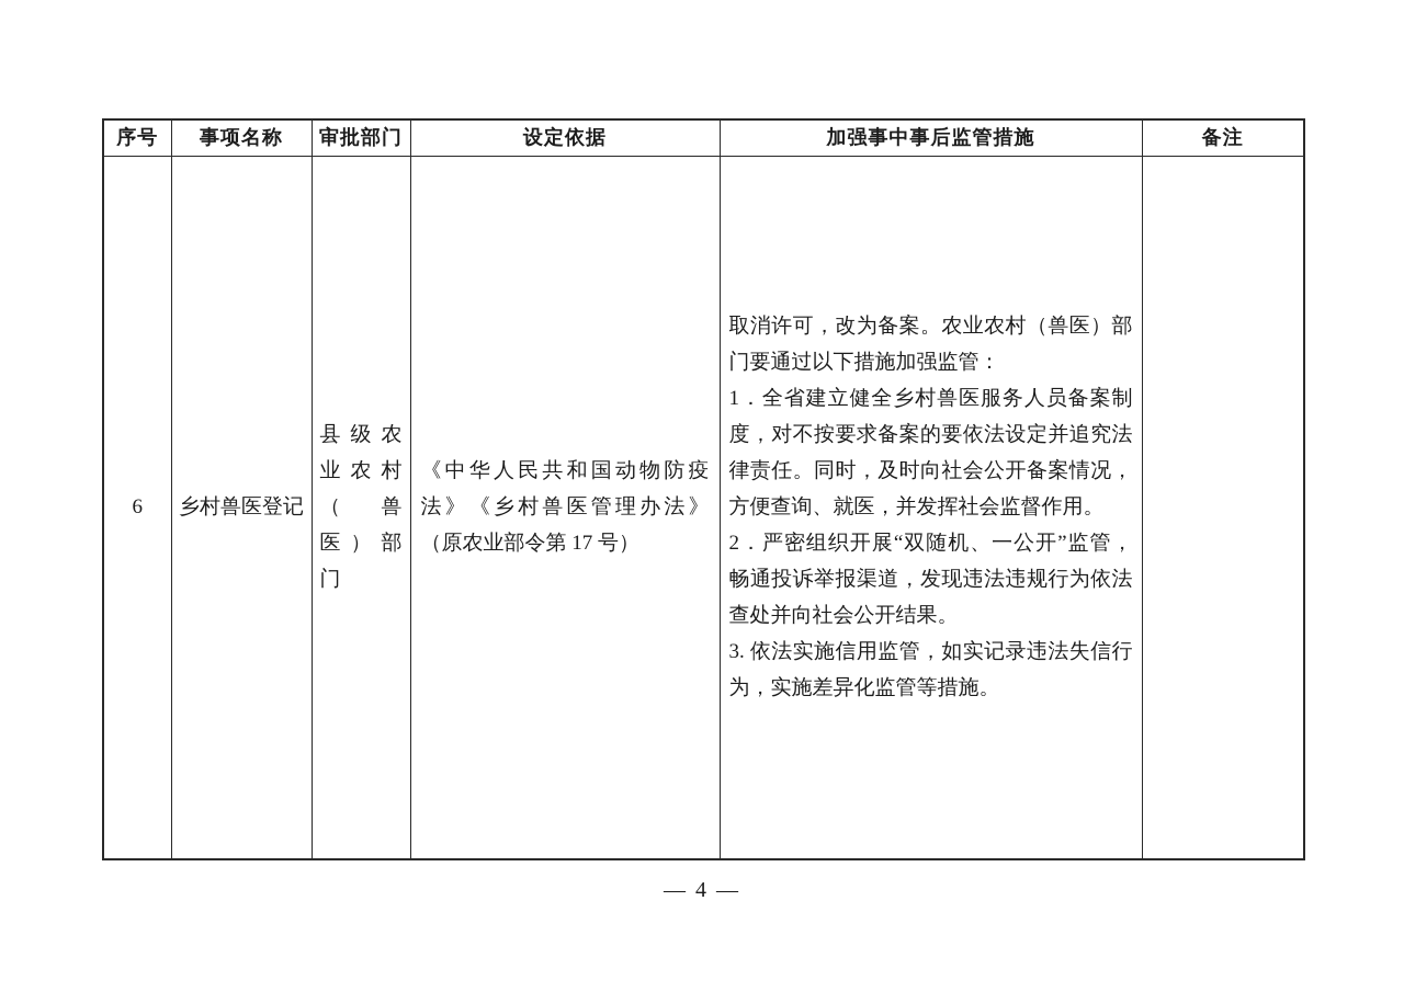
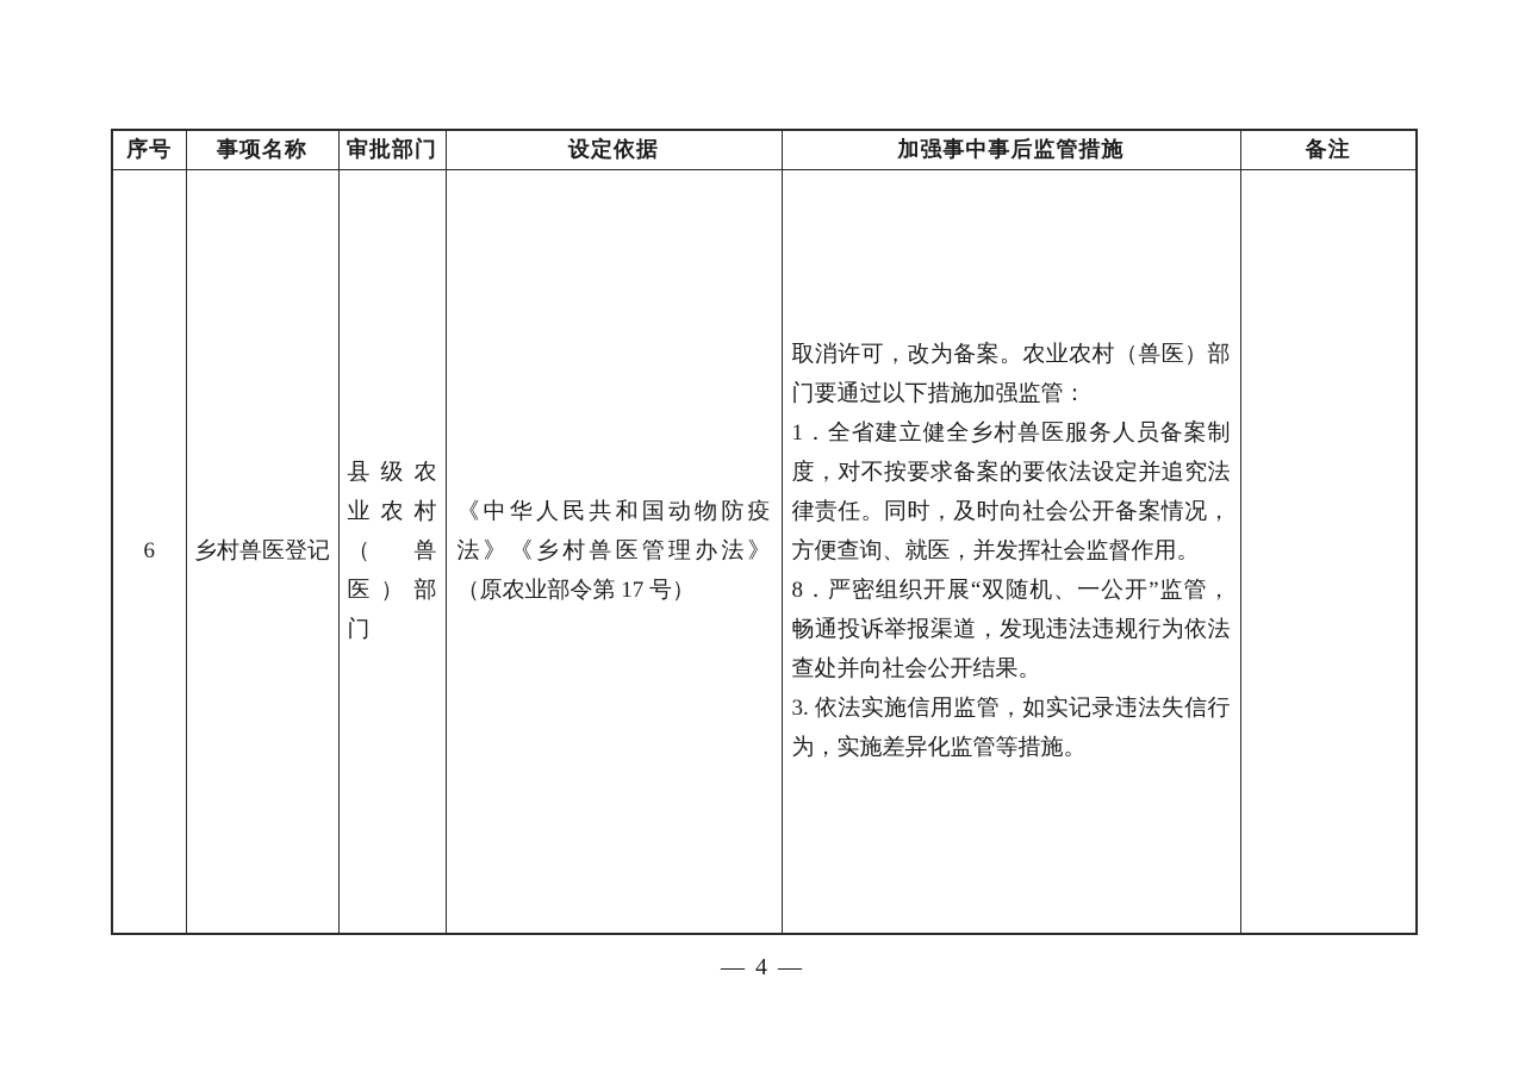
  序号	事项名称	审批部门	设定依据	加强事中事后监管措施	备注
- 6	乡村兽医登记	县级农业农村（兽医）部门	《中华人民共和国动物防疫法》《乡村兽医管理办法》（原农业部令第 17 号）	取消许可，改为备案。农业农村（兽医）部门要通过以下措施加强监管： 1．全省建立健全乡村兽医服务人员备案制度，对不按要求备案的要依法设定并追究法律责任。同时，及时向社会公开备案情况，方便查询、就医，并发挥社会监督作用。 2．严密组织开展“双随机、一公开”监管，畅通投诉举报渠道，发现违法违规行为依法查处并向社会公开结果。 3. 依法实施信用监管，如实记录违法失信行为，实施差异化监管等措施。
+ 6	乡村兽医登记	县级农业农村（兽医）部门	《中华人民共和国动物防疫法》《乡村兽医管理办法》（原农业部令第 17 号）	取消许可，改为备案。农业农村（兽医）部门要通过以下措施加强监管： 1．全省建立健全乡村兽医服务人员备案制度，对不按要求备案的要依法设定并追究法律责任。同时，及时向社会公开备案情况，方便查询、就医，并发挥社会监督作用。 8．严密组织开展“双随机、一公开”监管，畅通投诉举报渠道，发现违法违规行为依法查处并向社会公开结果。 3. 依法实施信用监管，如实记录违法失信行为，实施差异化监管等措施。
  — 4 —
